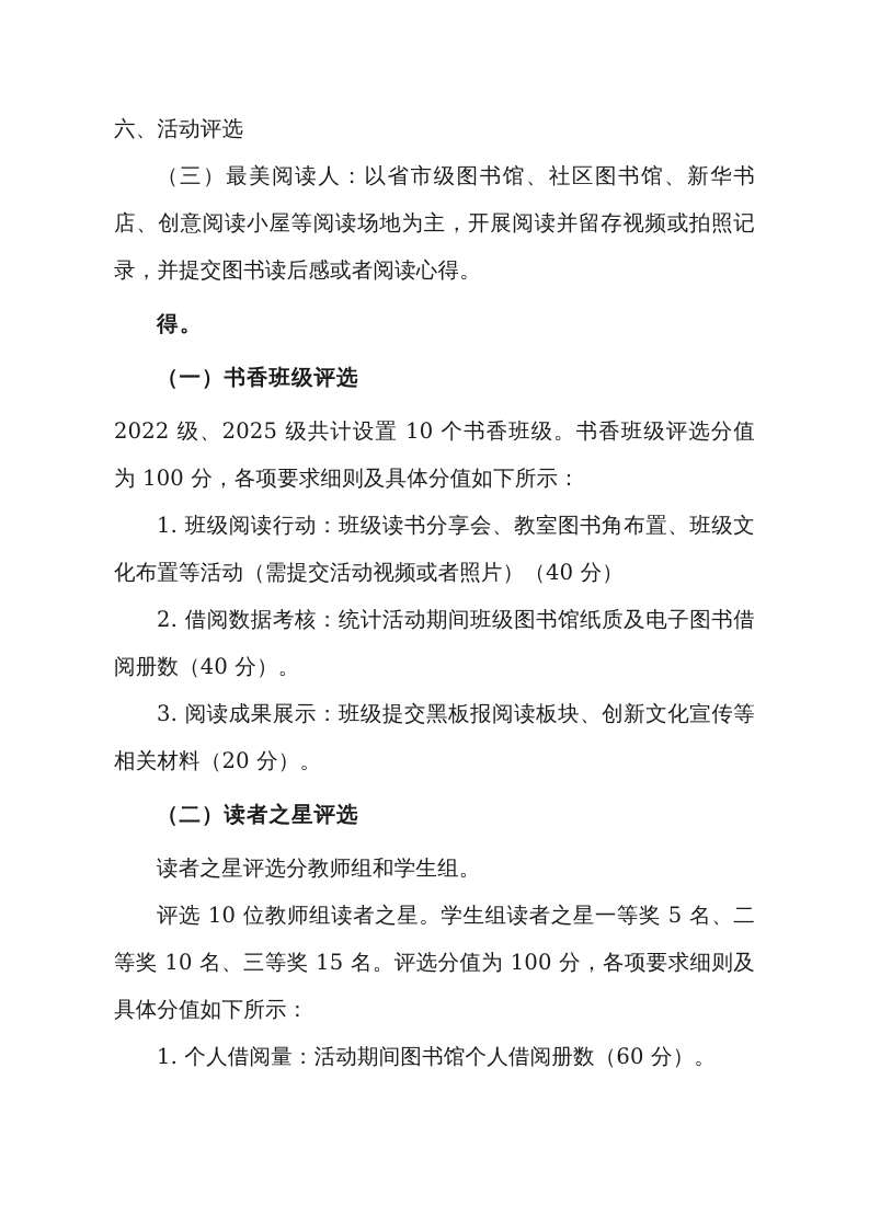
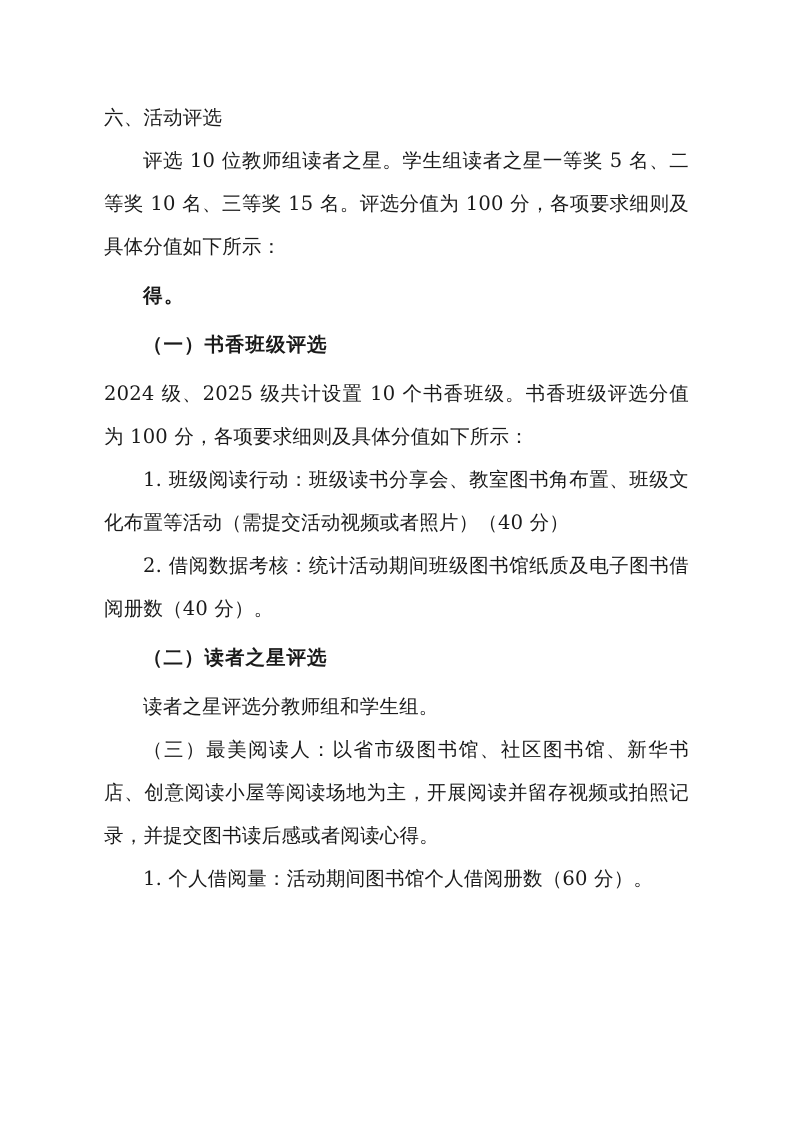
  六、活动评选
- （三）最美阅读人：以省市级图书馆、社区图书馆、新华书店、创意阅读小屋等阅读场地为主，开展阅读并留存视频或拍照记录，并提交图书读后感或者阅读心得。
+ 评选 10 位教师组读者之星。学生组读者之星一等奖 5 名、二等奖 10 名、三等奖 15 名。评选分值为 100 分，各项要求细则及具体分值如下所示：
  得。
  （一）书香班级评选
- 2022 级、2025 级共计设置 10 个书香班级。书香班级评选分值为 100 分，各项要求细则及具体分值如下所示：
+ 2024 级、2025 级共计设置 10 个书香班级。书香班级评选分值为 100 分，各项要求细则及具体分值如下所示：
  1. 班级阅读行动：班级读书分享会、教室图书角布置、班级文化布置等活动（需提交活动视频或者照片）（40 分）
  2. 借阅数据考核：统计活动期间班级图书馆纸质及电子图书借阅册数（40 分）。
- 3. 阅读成果展示：班级提交黑板报阅读板块、创新文化宣传等相关材料（20 分）。
  （二）读者之星评选
  读者之星评选分教师组和学生组。
- 评选 10 位教师组读者之星。学生组读者之星一等奖 5 名、二等奖 10 名、三等奖 15 名。评选分值为 100 分，各项要求细则及具体分值如下所示：
+ （三）最美阅读人：以省市级图书馆、社区图书馆、新华书店、创意阅读小屋等阅读场地为主，开展阅读并留存视频或拍照记录，并提交图书读后感或者阅读心得。
  1. 个人借阅量：活动期间图书馆个人借阅册数（60 分）。
